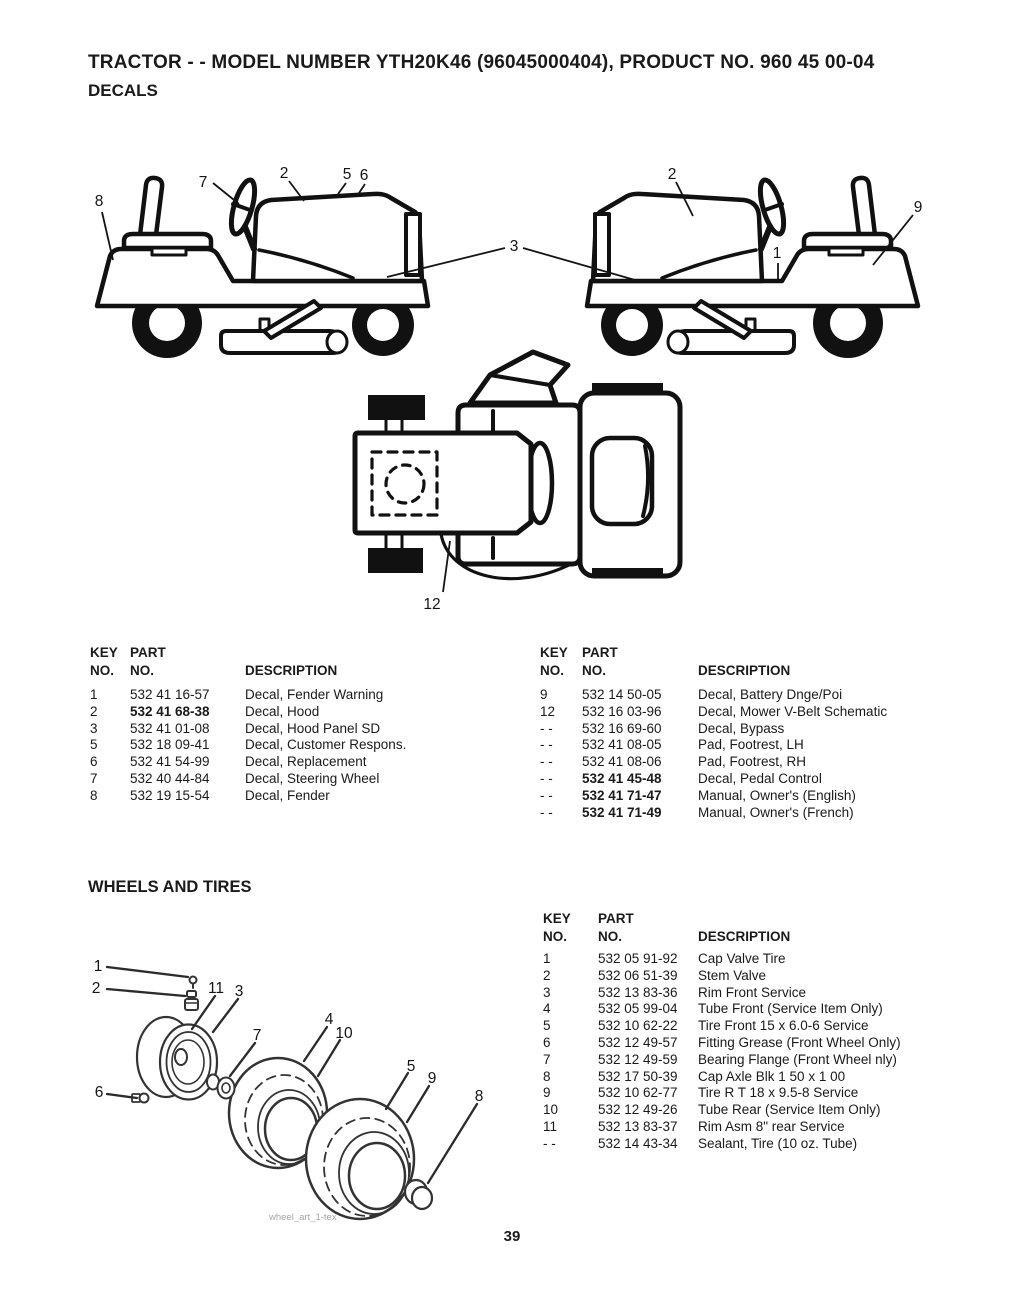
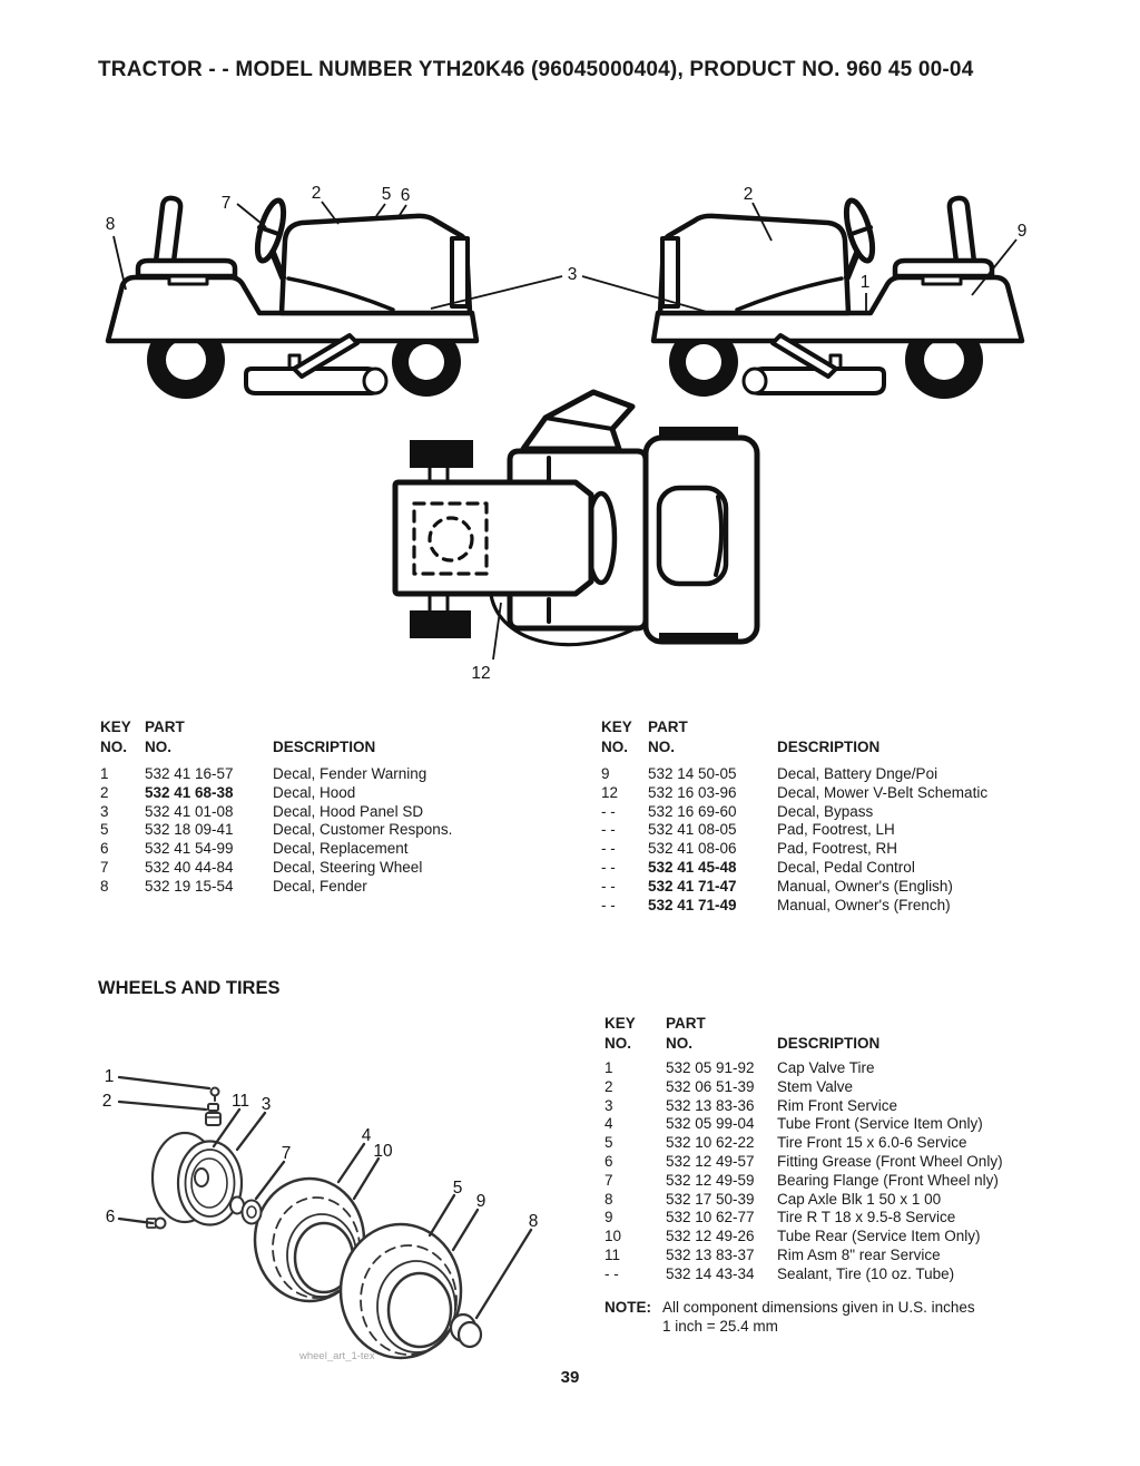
  TRACTOR - - MODEL NUMBER YTH20K46 (96045000404), PRODUCT NO. 960 45 00-04
- DECALS
  7
  2
  5
  6
  8
  3
  2
  1
  9
  12
  KEY
  PART
  NO.
  NO.
  DESCRIPTION
  1
  532 41 16-57
  Decal, Fender Warning
  2
  532 41 68-38
  Decal, Hood
  3
  532 41 01-08
  Decal, Hood Panel SD
  5
  532 18 09-41
  Decal, Customer Respons.
  6
  532 41 54-99
  Decal, Replacement
  7
  532 40 44-84
  Decal, Steering Wheel
  8
  532 19 15-54
  Decal, Fender
  KEY
  PART
  NO.
  NO.
  DESCRIPTION
  9
  532 14 50-05
  Decal, Battery Dnge/Poi
  12
  532 16 03-96
  Decal, Mower V-Belt Schematic
  - -
  532 16 69-60
  Decal, Bypass
  - -
  532 41 08-05
  Pad, Footrest, LH
  - -
  532 41 08-06
  Pad, Footrest, RH
  - -
  532 41 45-48
  Decal, Pedal Control
  - -
  532 41 71-47
  Manual, Owner's (English)
  - -
  532 41 71-49
  Manual, Owner's (French)
  WHEELS AND TIRES
  1
  2
  11
  3
  7
  6
  4
  10
  5
  9
  8
  wheel_art_1-tex
  KEY
  PART
  NO.
  NO.
  DESCRIPTION
  1
  532 05 91-92
  Cap Valve Tire
  2
  532 06 51-39
  Stem Valve
  3
  532 13 83-36
  Rim Front Service
  4
  532 05 99-04
  Tube Front (Service Item Only)
  5
  532 10 62-22
  Tire Front 15 x 6.0-6 Service
  6
  532 12 49-57
  Fitting Grease (Front Wheel Only)
  7
  532 12 49-59
  Bearing Flange (Front Wheel nly)
  8
  532 17 50-39
  Cap Axle Blk 1 50 x 1 00
  9
  532 10 62-77
  Tire R T 18 x 9.5-8 Service
  10
  532 12 49-26
  Tube Rear (Service Item Only)
  11
  532 13 83-37
  Rim Asm 8" rear Service
  - -
  532 14 43-34
  Sealant, Tire (10 oz. Tube)
+ NOTE:
+ All component dimensions given in U.S. inches
+ 1 inch = 25.4 mm
  39
